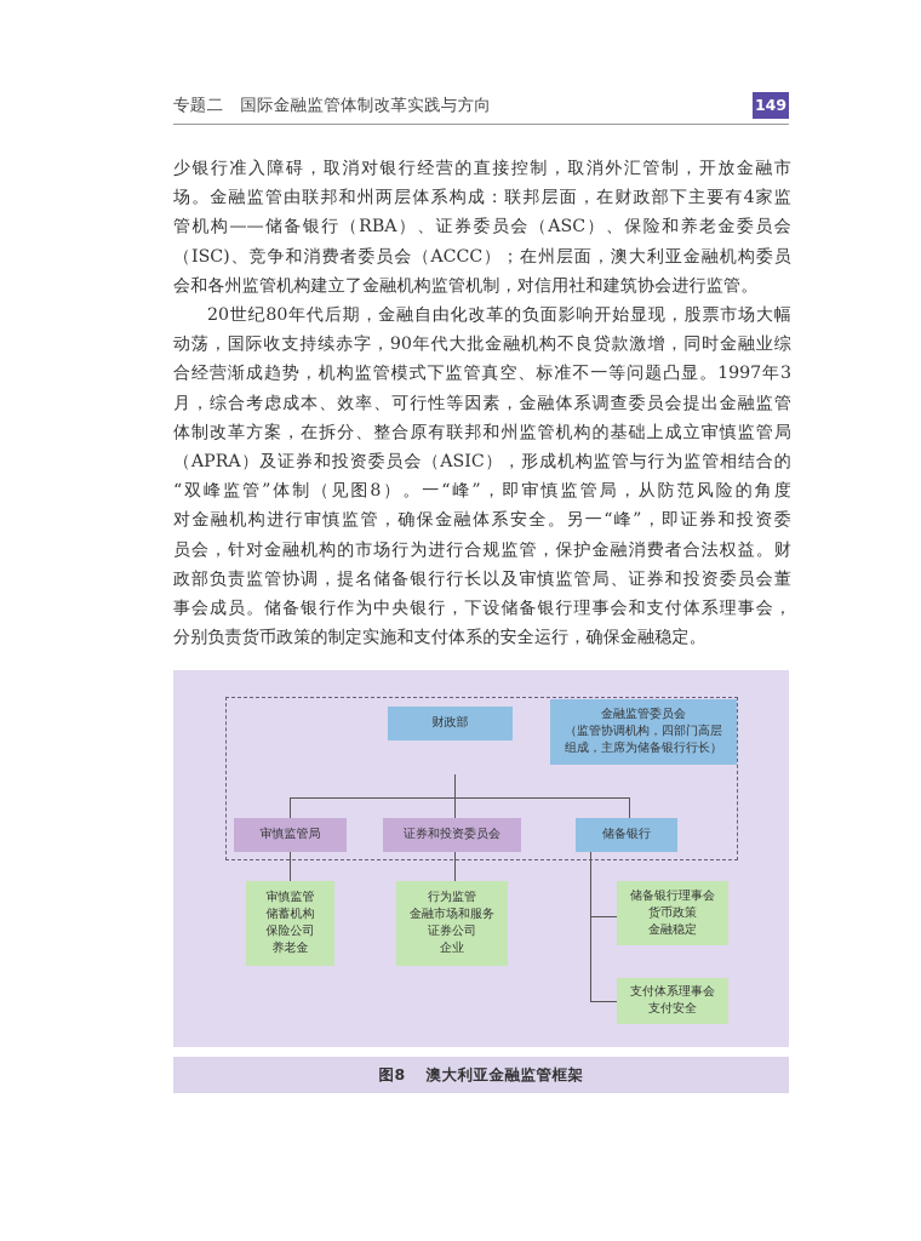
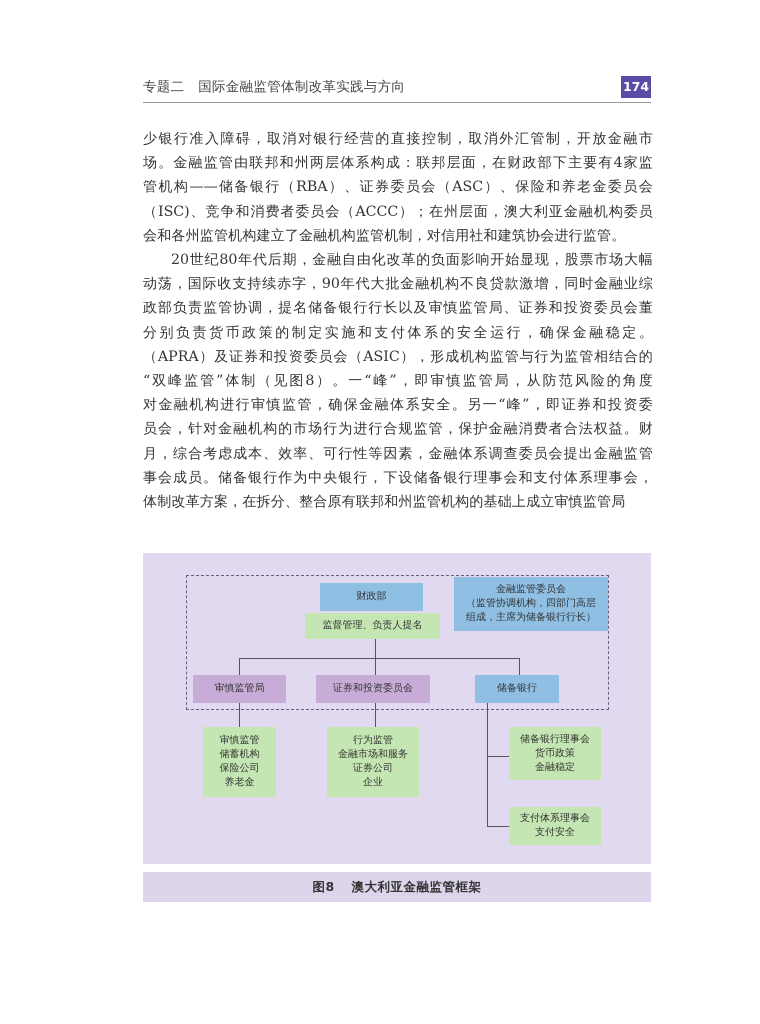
  专题二 国际金融监管体制改革实践与方向
- 149
+ 174
  少银行准入障碍，取消对银行经营的直接控制，取消外汇管制，开放金融市
  场。金融监管由联邦和州两层体系构成：联邦层面，在财政部下主要有4家监
  管机构——储备银行（RBA）、证券委员会（ASC）、保险和养老金委员会
  （ISC)、竞争和消费者委员会（ACCC）；在州层面，澳大利亚金融机构委员
  会和各州监管机构建立了金融机构监管机制，对信用社和建筑协会进行监管。
  20世纪80年代后期，金融自由化改革的负面影响开始显现，股票市场大幅
  动荡，国际收支持续赤字，90年代大批金融机构不良贷款激增，同时金融业综
- 合经营渐成趋势，机构监管模式下监管真空、标准不一等问题凸显。1997年3
- 月，综合考虑成本、效率、可行性等因素，金融体系调查委员会提出金融监管
+ 政部负责监管协调，提名储备银行行长以及审慎监管局、证券和投资委员会董
- 体制改革方案，在拆分、整合原有联邦和州监管机构的基础上成立审慎监管局
+ 分别负责货币政策的制定实施和支付体系的安全运行，确保金融稳定。
  （APRA）及证券和投资委员会（ASIC），形成机构监管与行为监管相结合的
  “双峰监管”体制（见图8）。一“峰”，即审慎监管局，从防范风险的角度
  对金融机构进行审慎监管，确保金融体系安全。另一“峰”，即证券和投资委
  员会，针对金融机构的市场行为进行合规监管，保护金融消费者合法权益。财
- 政部负责监管协调，提名储备银行行长以及审慎监管局、证券和投资委员会董
+ 月，综合考虑成本、效率、可行性等因素，金融体系调查委员会提出金融监管
  事会成员。储备银行作为中央银行，下设储备银行理事会和支付体系理事会，
- 分别负责货币政策的制定实施和支付体系的安全运行，确保金融稳定。
+ 体制改革方案，在拆分、整合原有联邦和州监管机构的基础上成立审慎监管局
  财政部
+ 监督管理、负责人提名
  金融监管委员会
  （监管协调机构，四部门高层
  组成，主席为储备银行行长）
  审慎监管局
  证券和投资委员会
  储备银行
  审慎监管
  储蓄机构
  保险公司
  养老金
  行为监管
  金融市场和服务
  证券公司
  企业
  储备银行理事会
  货币政策
  金融稳定
  支付体系理事会
  支付安全
  图8 澳大利亚金融监管框架
